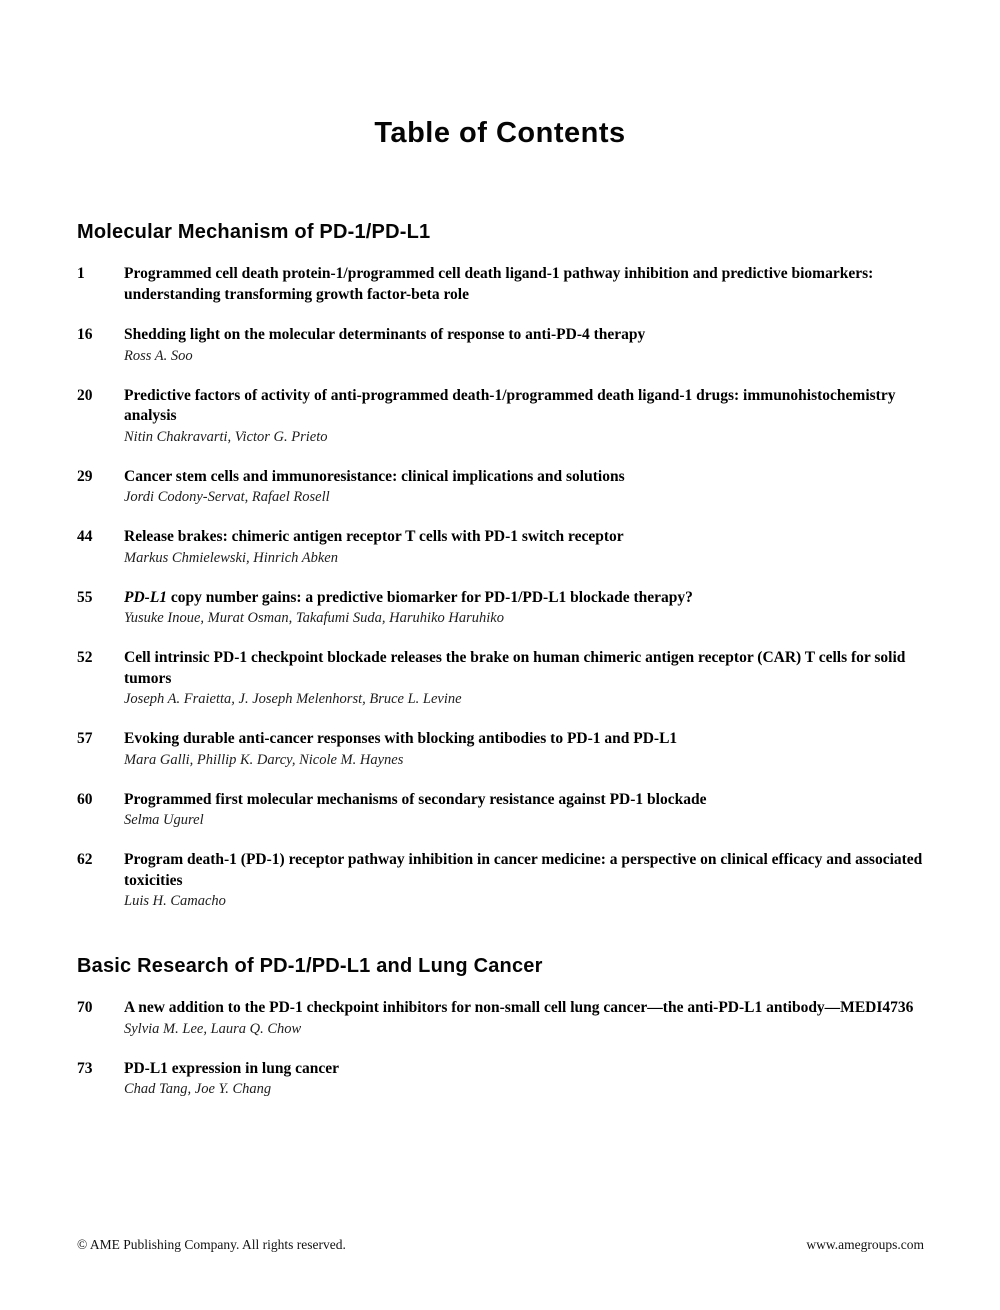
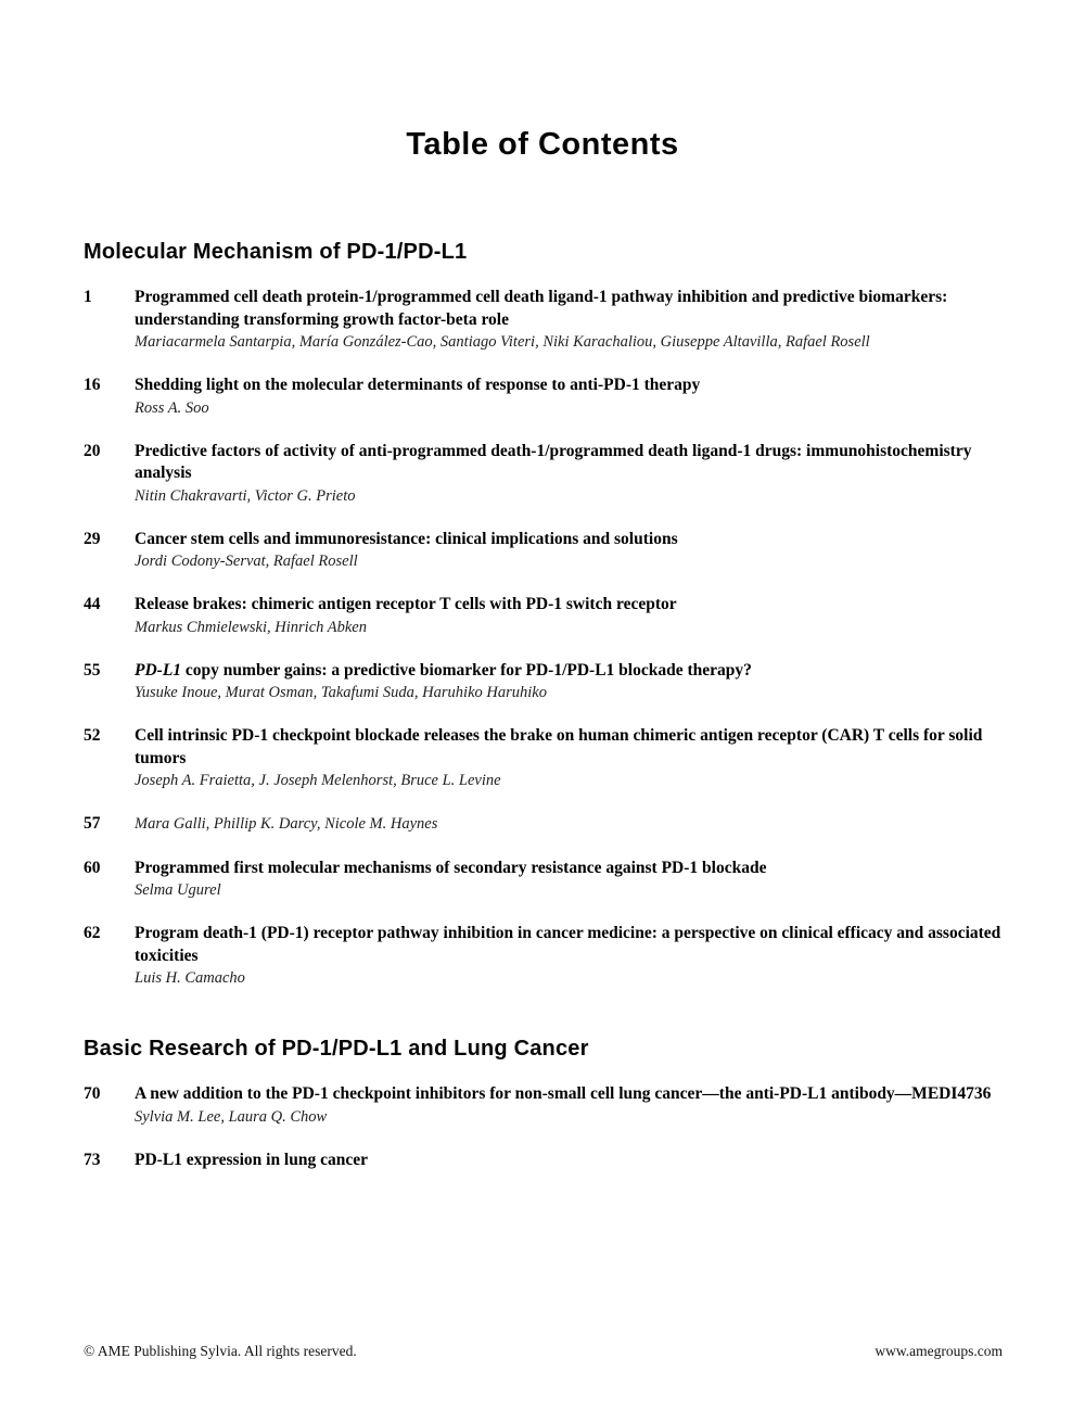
  Table of Contents
  Molecular Mechanism of PD-1/PD-L1
  1
  Programmed cell death protein-1/programmed cell death ligand-1 pathway inhibition and predictive biomarkers: understanding transforming growth factor-beta role
+ Mariacarmela Santarpia, María González-Cao, Santiago Viteri, Niki Karachaliou, Giuseppe Altavilla, Rafael Rosell
  16
- Shedding light on the molecular determinants of response to anti-PD-4 therapy
+ Shedding light on the molecular determinants of response to anti-PD-1 therapy
  Ross A. Soo
  20
  Predictive factors of activity of anti-programmed death-1/programmed death ligand-1 drugs: immunohistochemistry analysis
  Nitin Chakravarti, Victor G. Prieto
  29
  Cancer stem cells and immunoresistance: clinical implications and solutions
  Jordi Codony-Servat, Rafael Rosell
  44
  Release brakes: chimeric antigen receptor T cells with PD-1 switch receptor
  Markus Chmielewski, Hinrich Abken
  55
  PD-L1 copy number gains: a predictive biomarker for PD-1/PD-L1 blockade therapy?
  Yusuke Inoue, Murat Osman, Takafumi Suda, Haruhiko Haruhiko
  52
  Cell intrinsic PD-1 checkpoint blockade releases the brake on human chimeric antigen receptor (CAR) T cells for solid tumors
  Joseph A. Fraietta, J. Joseph Melenhorst, Bruce L. Levine
  57
- Evoking durable anti-cancer responses with blocking antibodies to PD-1 and PD-L1
  Mara Galli, Phillip K. Darcy, Nicole M. Haynes
  60
  Programmed first molecular mechanisms of secondary resistance against PD-1 blockade
  Selma Ugurel
  62
  Program death-1 (PD-1) receptor pathway inhibition in cancer medicine: a perspective on clinical efficacy and associated toxicities
  Luis H. Camacho
  Basic Research of PD-1/PD-L1 and Lung Cancer
  70
  A new addition to the PD-1 checkpoint inhibitors for non-small cell lung cancer—the anti-PD-L1 antibody—MEDI4736
  Sylvia M. Lee, Laura Q. Chow
  73
  PD-L1 expression in lung cancer
- Chad Tang, Joe Y. Chang
- © AME Publishing Company. All rights reserved.
+ © AME Publishing Sylvia. All rights reserved.
  www.amegroups.com
